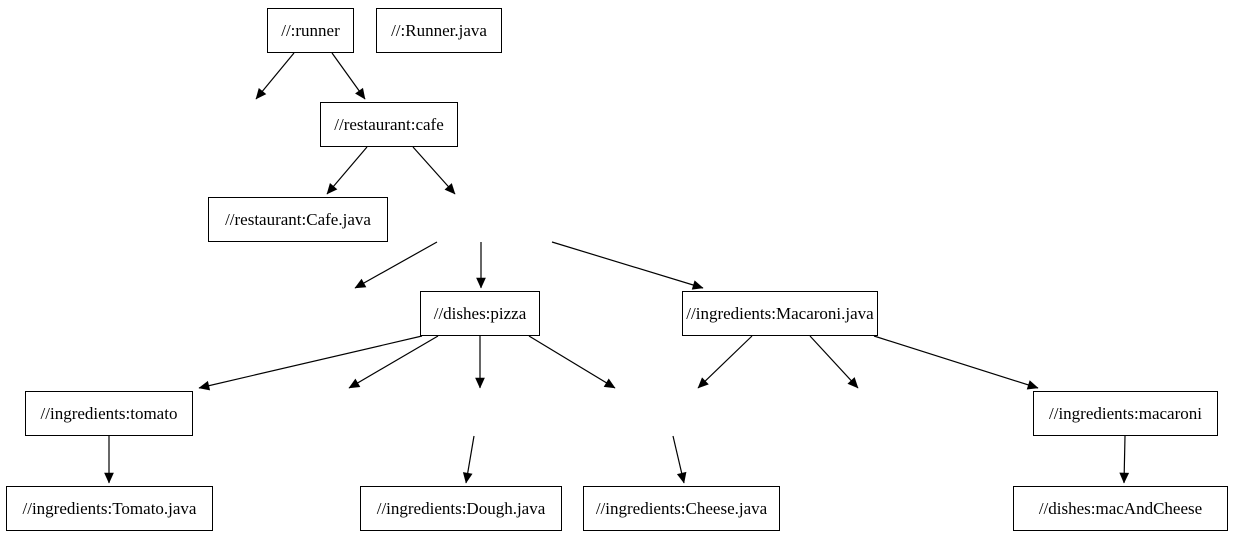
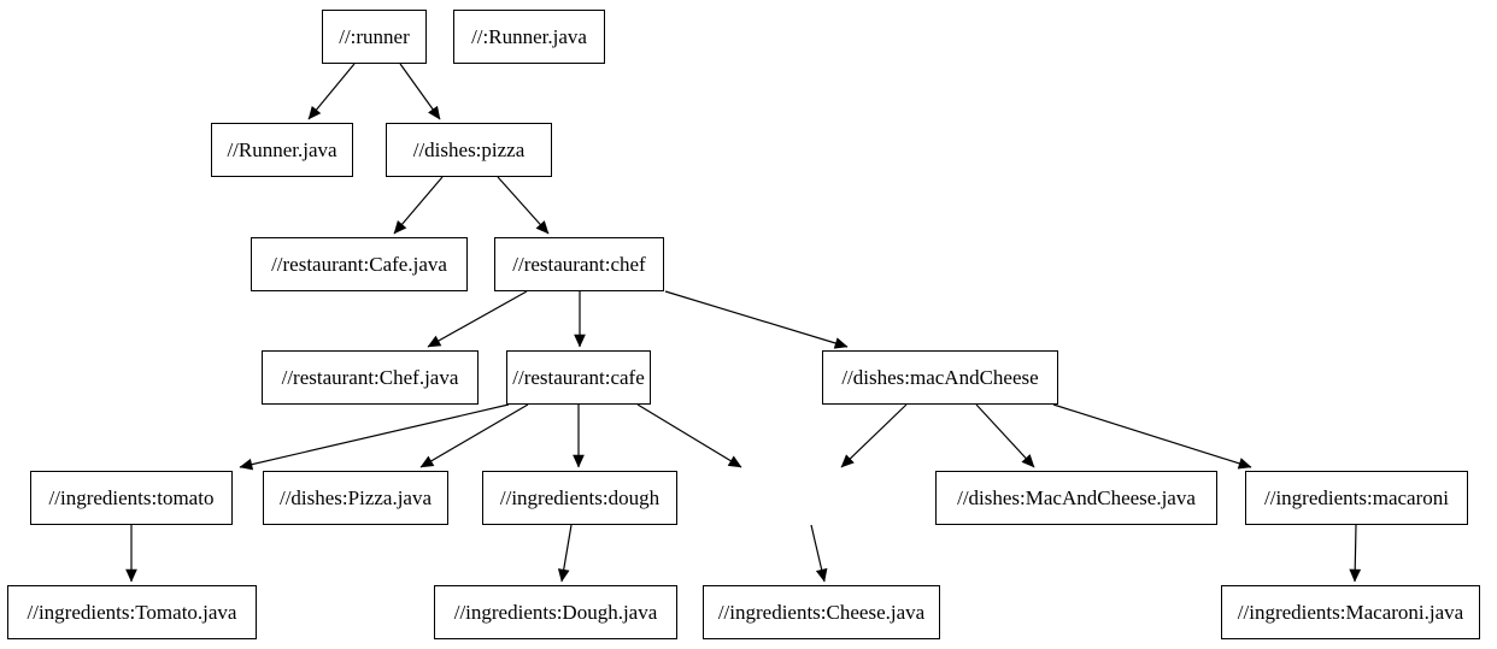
  //:runner
  //:Runner.java
+ //Runner.java
- //restaurant:cafe
+ //dishes:pizza
  //restaurant:Cafe.java
+ //restaurant:chef
+ //restaurant:Chef.java
- //dishes:pizza
+ //restaurant:cafe
- //ingredients:Macaroni.java
+ //dishes:macAndCheese
  //ingredients:tomato
+ //dishes:Pizza.java
+ //ingredients:dough
+ //dishes:MacAndCheese.java
  //ingredients:macaroni
  //ingredients:Tomato.java
  //ingredients:Dough.java
  //ingredients:Cheese.java
- //dishes:macAndCheese
+ //ingredients:Macaroni.java
